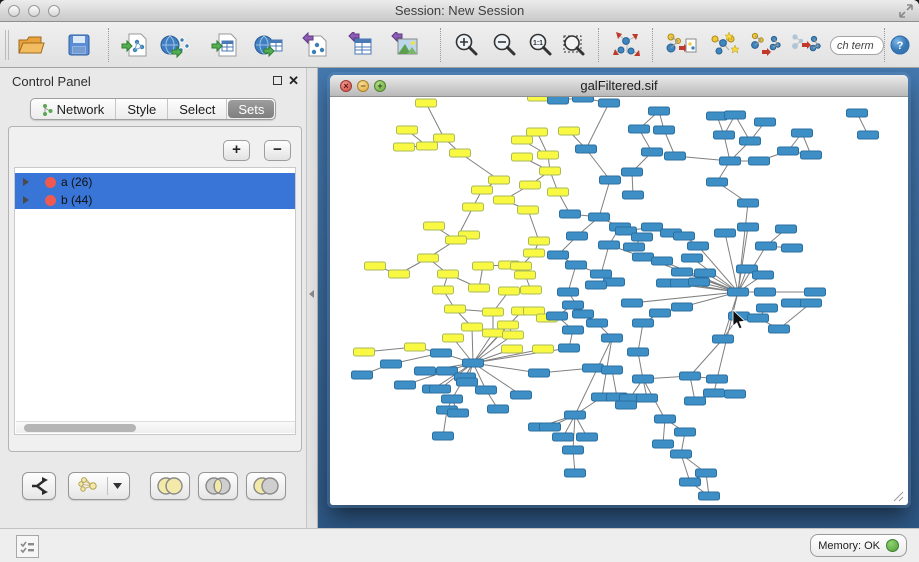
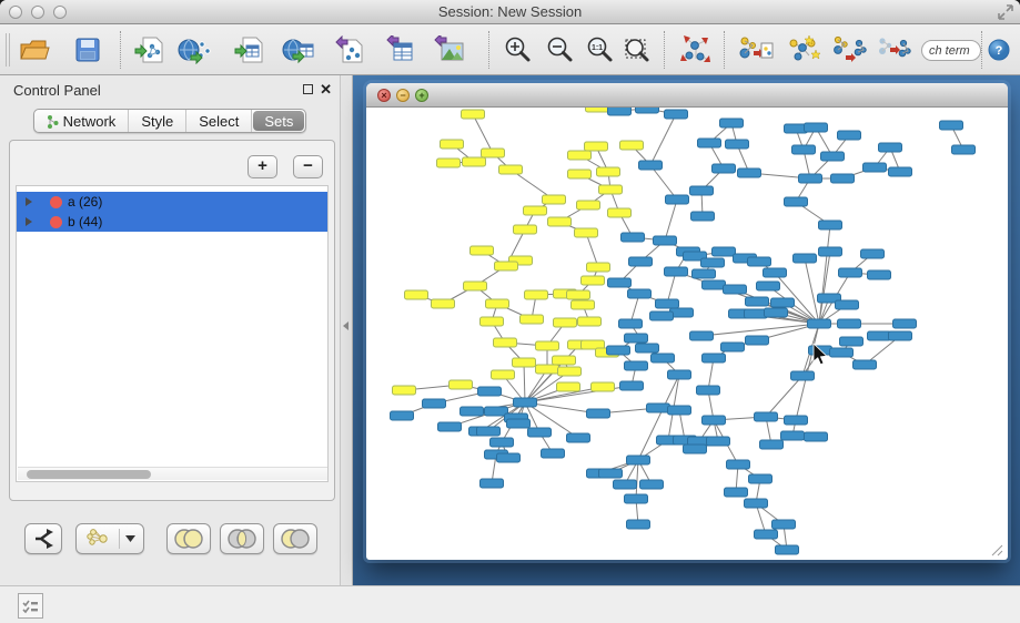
  Session: New Session
  ch term
  ?
  Control Panel
  ✕
  Network
  Style
  Select
  Sets
  +
  −
  a (26)
  b (44)
  ×
  −
  +
- galFiltered.sif
- Memory: OK
